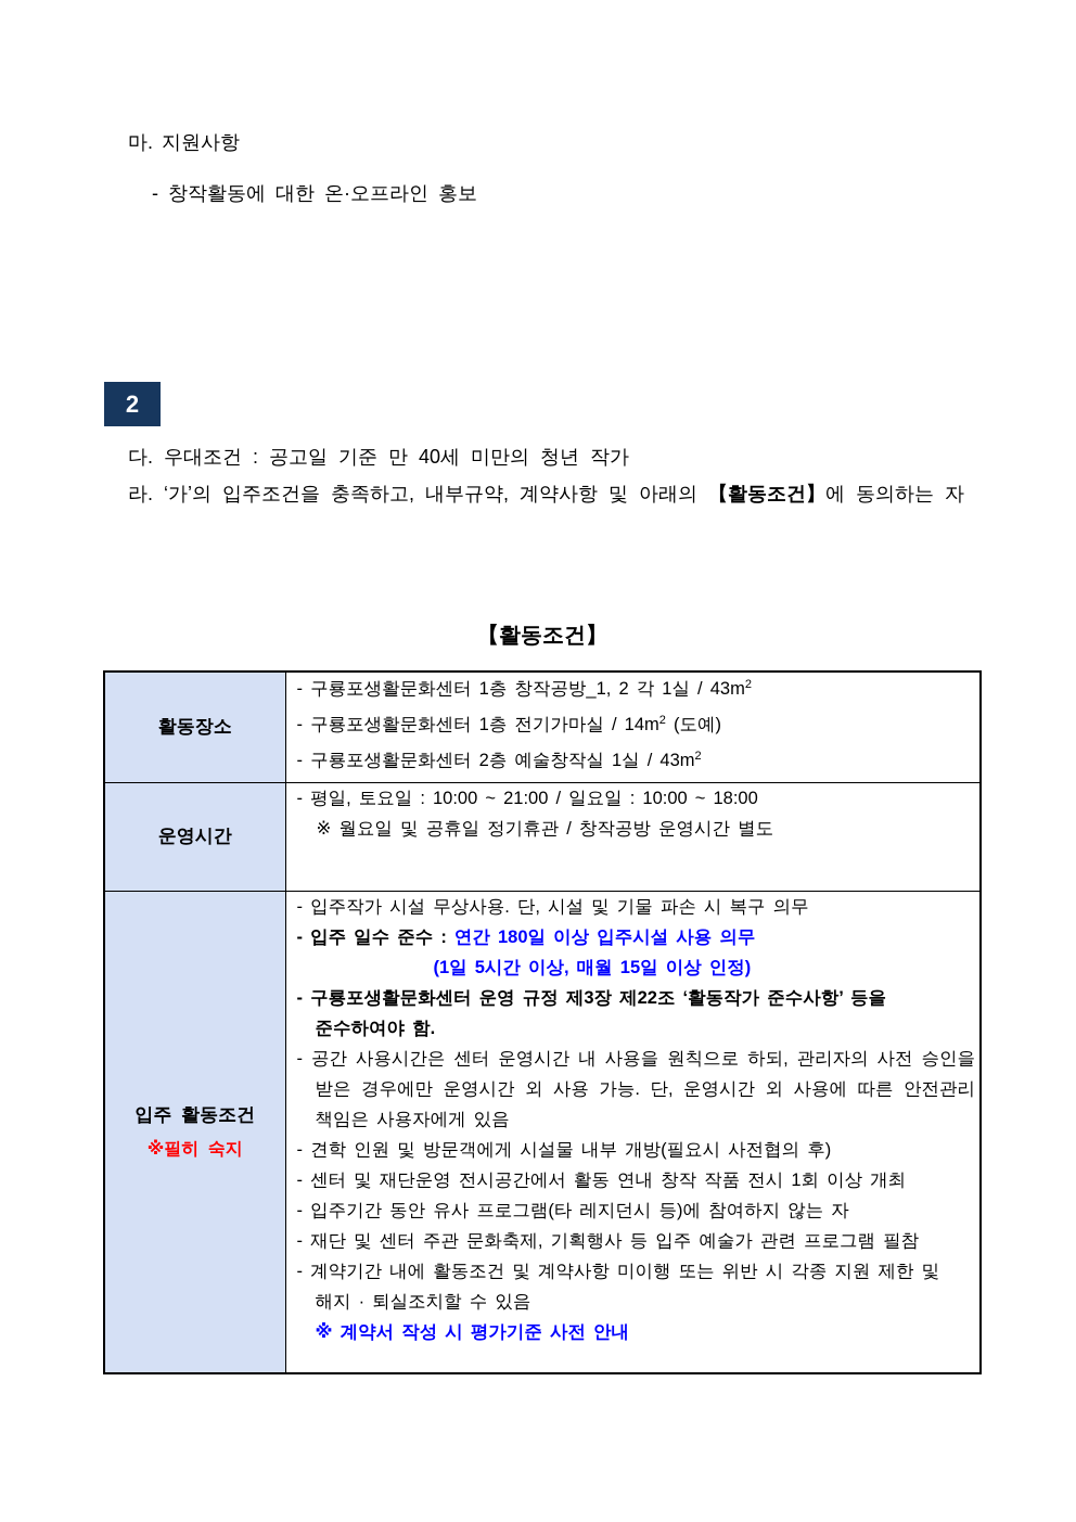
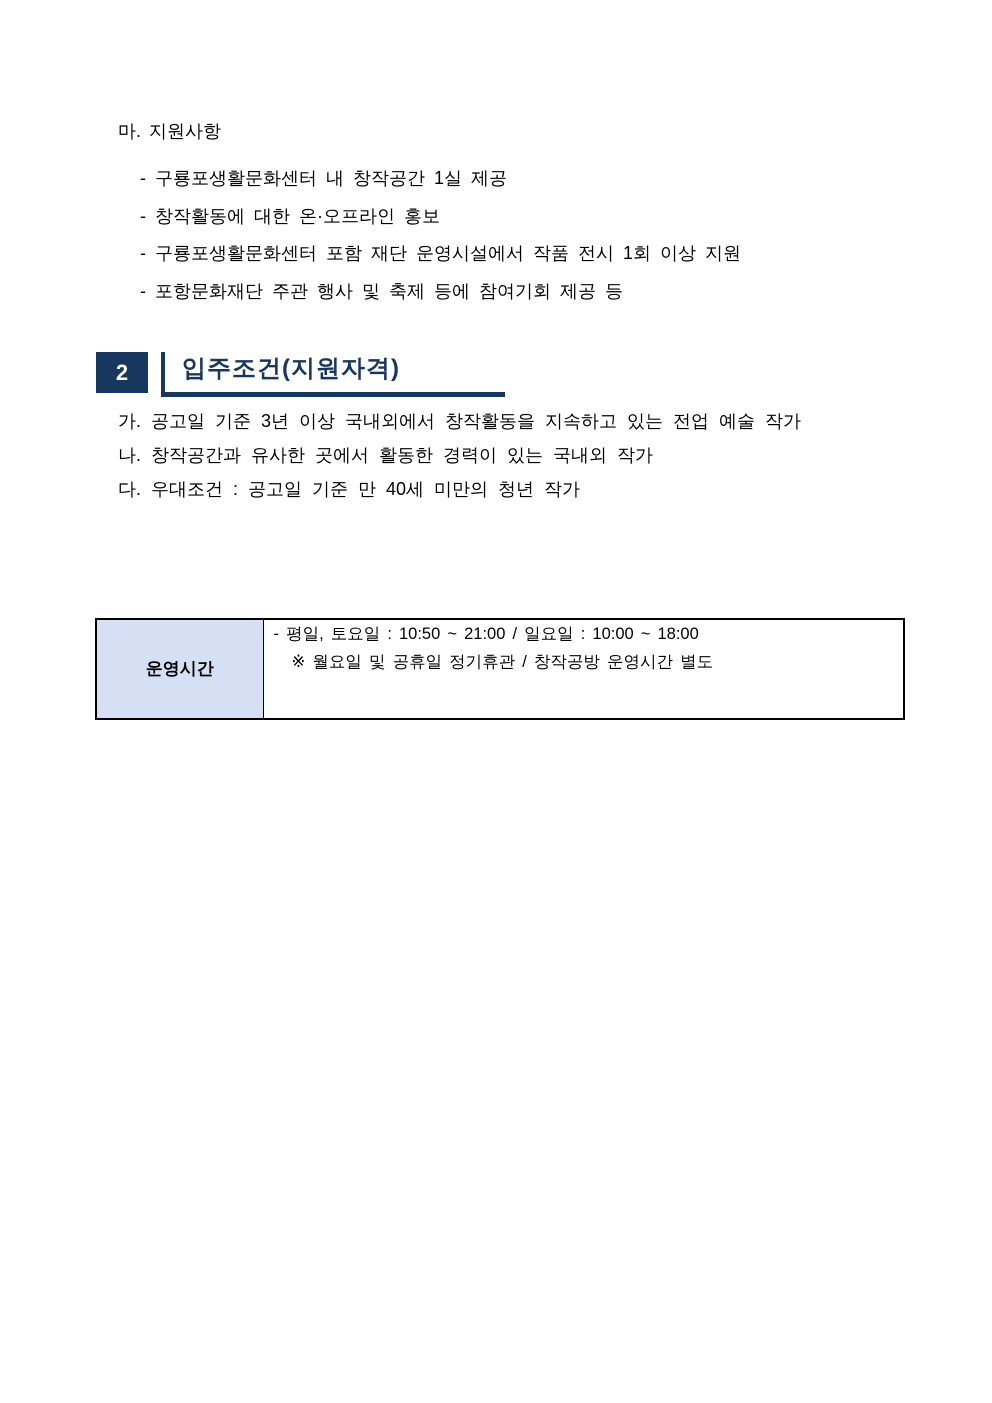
  마. 지원사항
+ - 구룡포생활문화센터 내 창작공간 1실 제공
  - 창작활동에 대한 온·오프라인 홍보
+ - 구룡포생활문화센터 포함 재단 운영시설에서 작품 전시 1회 이상 지원
+ - 포항문화재단 주관 행사 및 축제 등에 참여기회 제공 등
  2
+ 입주조건(지원자격)
+ 가. 공고일 기준 3년 이상 국내외에서 창작활동을 지속하고 있는 전업 예술 작가
+ 나. 창작공간과 유사한 곳에서 활동한 경력이 있는 국내외 작가
  다. 우대조건 : 공고일 기준 만 40세 미만의 청년 작가
- 라. ‘가’의 입주조건을 충족하고, 내부규약, 계약사항 및 아래의 【활동조건】에 동의하는 자
- 【활동조건】
- 활동장소	- 구룡포생활문화센터 1층 창작공방_1, 2 각 1실 / 43m2- 구룡포생활문화센터 1층 전기가마실 / 14m2 (도예)- 구룡포생활문화센터 2층 예술창작실 1실 / 43m2
- 운영시간	- 평일, 토요일 : 10:00 ~ 21:00 / 일요일 : 10:00 ~ 18:00※ 월요일 및 공휴일 정기휴관 / 창작공방 운영시간 별도
+ 운영시간	- 평일, 토요일 : 10:50 ~ 21:00 / 일요일 : 10:00 ~ 18:00※ 월요일 및 공휴일 정기휴관 / 창작공방 운영시간 별도
- 입주 활동조건 ※필히 숙지	- 입주작가 시설 무상사용. 단, 시설 및 기물 파손 시 복구 의무- 입주 일수 준수 : 연간 180일 이상 입주시설 사용 의무(1일 5시간 이상, 매월 15일 이상 인정)- 구룡포생활문화센터 운영 규정 제3장 제22조 ‘활동작가 준수사항’ 등을준수하여야 함.- 공간 사용시간은 센터 운영시간 내 사용을 원칙으로 하되, 관리자의 사전 승인을받은 경우에만 운영시간 외 사용 가능. 단, 운영시간 외 사용에 따른 안전관리책임은 사용자에게 있음- 견학 인원 및 방문객에게 시설물 내부 개방(필요시 사전협의 후)- 센터 및 재단운영 전시공간에서 활동 연내 창작 작품 전시 1회 이상 개최- 입주기간 동안 유사 프로그램(타 레지던시 등)에 참여하지 않는 자- 재단 및 센터 주관 문화축제, 기획행사 등 입주 예술가 관련 프로그램 필참- 계약기간 내에 활동조건 및 계약사항 미이행 또는 위반 시 각종 지원 제한 및해지 · 퇴실조치할 수 있음※ 계약서 작성 시 평가기준 사전 안내
